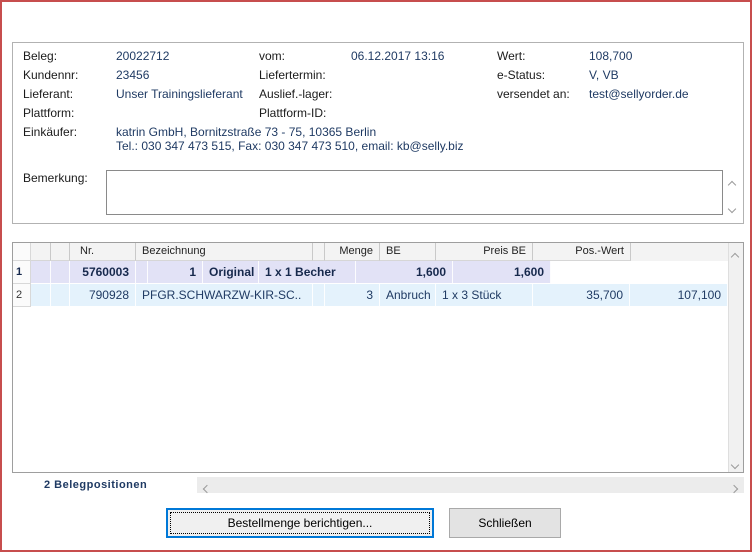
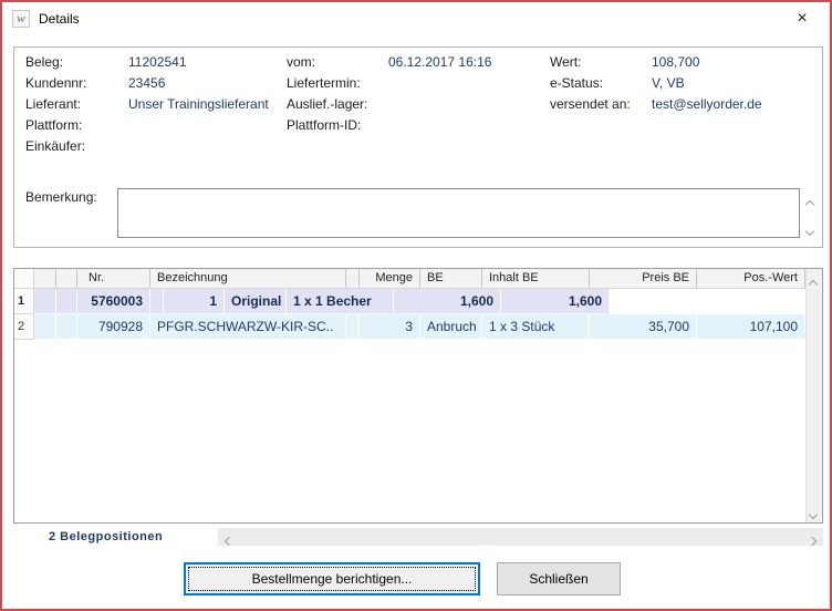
+ w
+ Details
+ ×
  Beleg:
- 20022712
+ 11202541
  Kundennr:
  23456
  Lieferant:
  Unser Trainingslieferant
  Plattform:
  vom:
- 06.12.2017 13:16
+ 06.12.2017 16:16
  Liefertermin:
  Auslief.-lager:
  Plattform-ID:
  Wert:
  108,700
  e-Status:
  V, VB
  versendet an:
  test@sellyorder.de
  Einkäufer:
- katrin GmbH, Bornitzstraße 73 - 75, 10365 Berlin
- Tel.: 030 347 473 515, Fax: 030 347 473 510, email: kb@selly.biz
  Bemerkung:
  Nr.
  Bezeichnung
  Menge
  BE
+ Inhalt BE
  Preis BE
  Pos.-Wert
  1
  5760003
  1
  Original
  1 x 1 Becher
  1,600
  1,600
  2
  790928
  PFGR.SCHWARZW-KIR-SC..
  3
  Anbruch
  1 x 3 Stück
  35,700
  107,100
  2 Belegpositionen
  Bestellmenge berichtigen...
  Schließen
